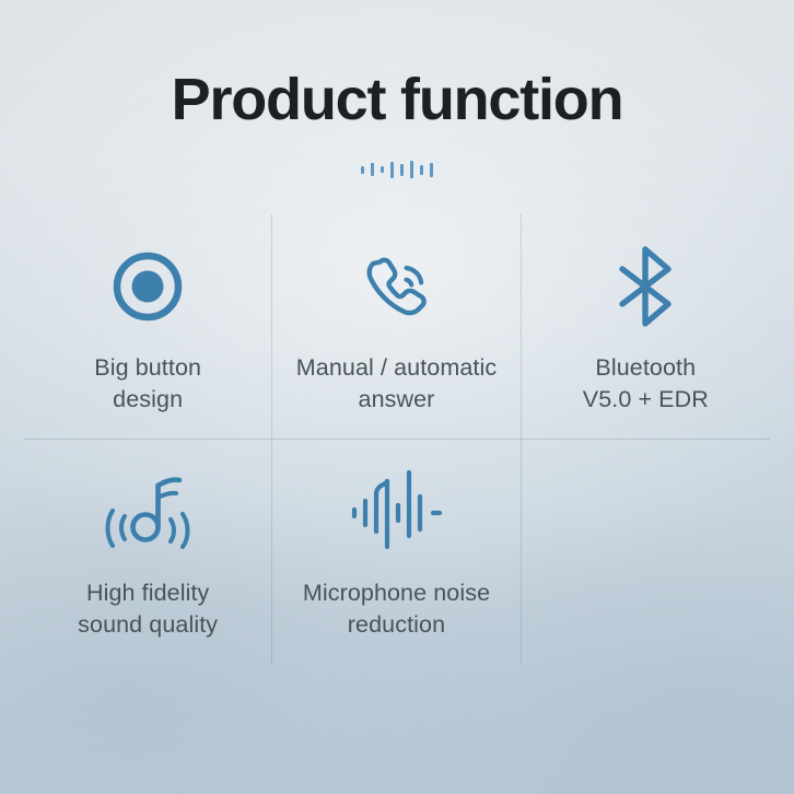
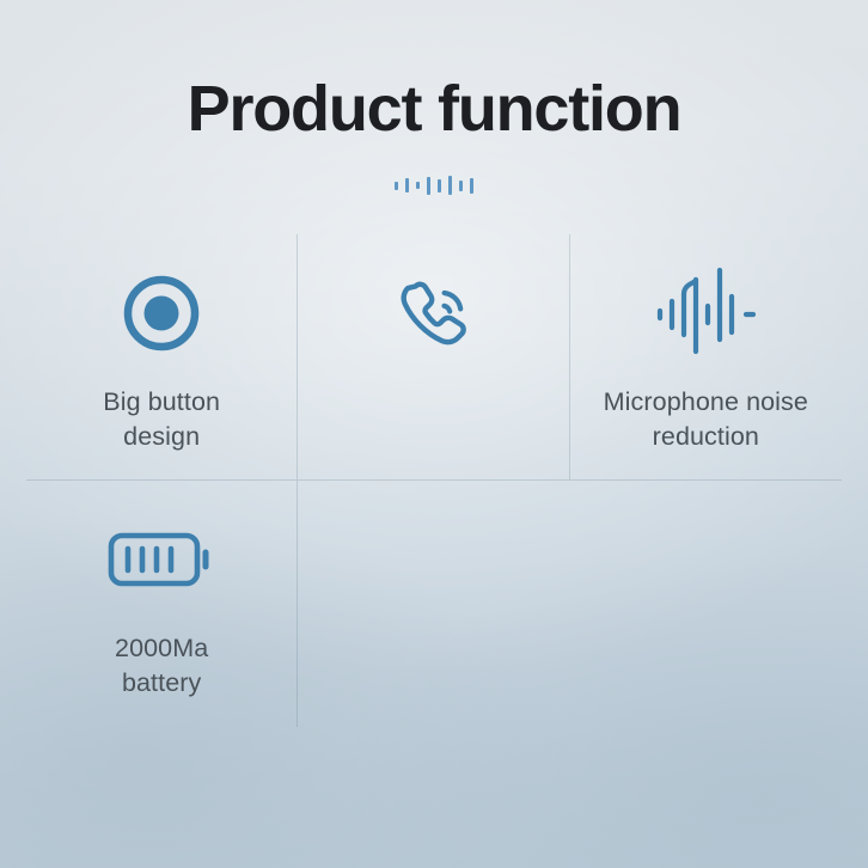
  Product function
  Big button
  design
- Manual / automatic
- answer
- Bluetooth
- V5.0 + EDR
- High fidelity
- sound quality
  Microphone noise
  reduction
+ 2000Ma
+ battery
